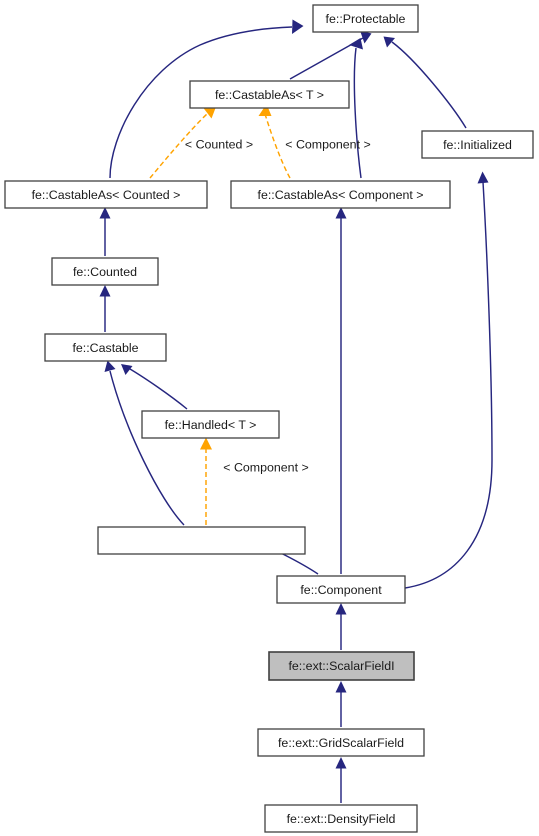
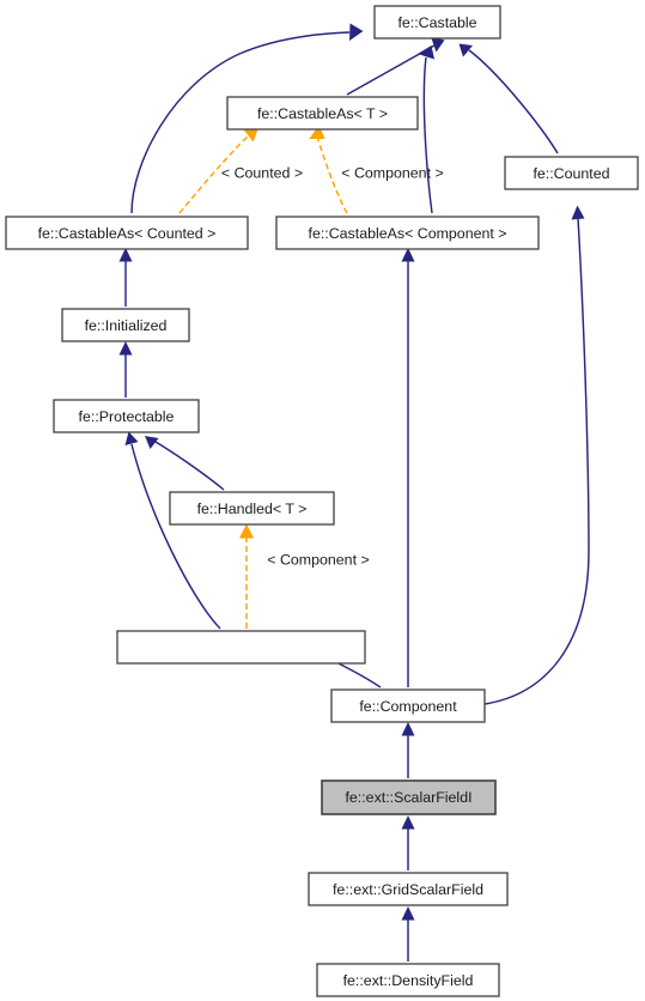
  < Counted >
  < Component >
  < Component >
- fe::Protectable
+ fe::Castable
  fe::CastableAs< T >
- fe::Initialized
+ fe::Counted
  fe::CastableAs< Counted >
  fe::CastableAs< Component >
- fe::Counted
+ fe::Initialized
- fe::Castable
+ fe::Protectable
  fe::Handled< T >
  fe::Component
  fe::ext::ScalarFieldI
  fe::ext::GridScalarField
  fe::ext::DensityField
